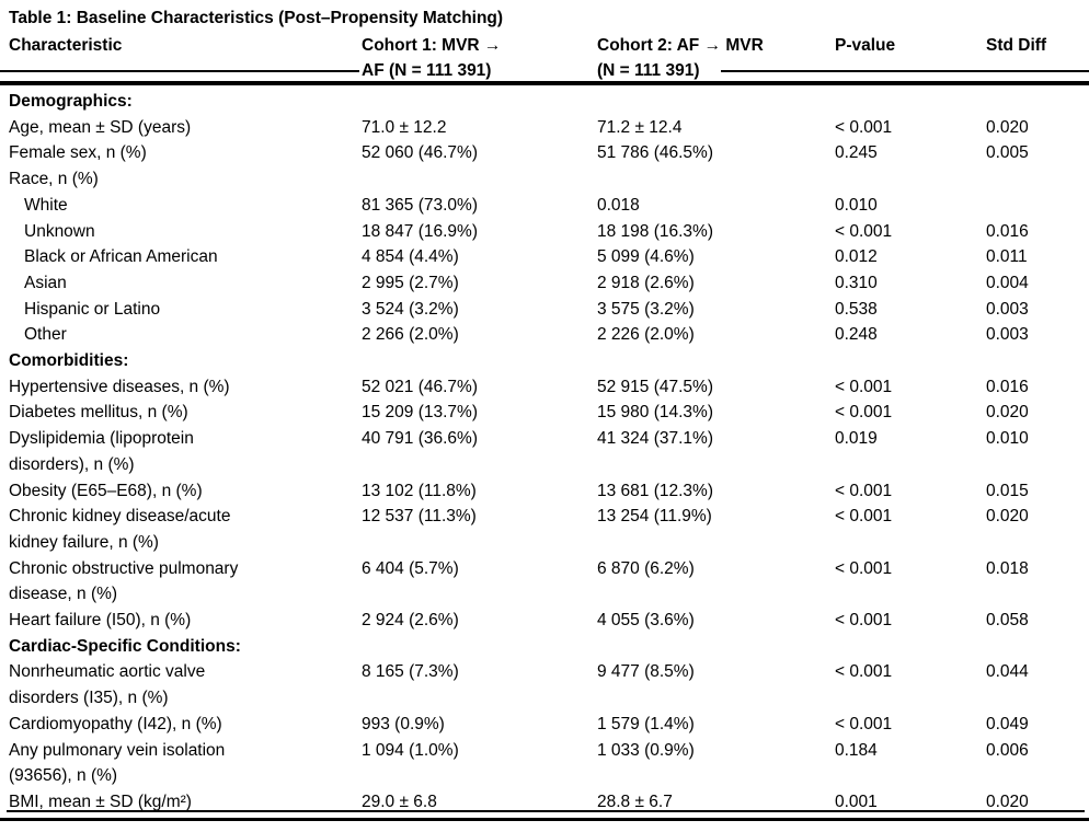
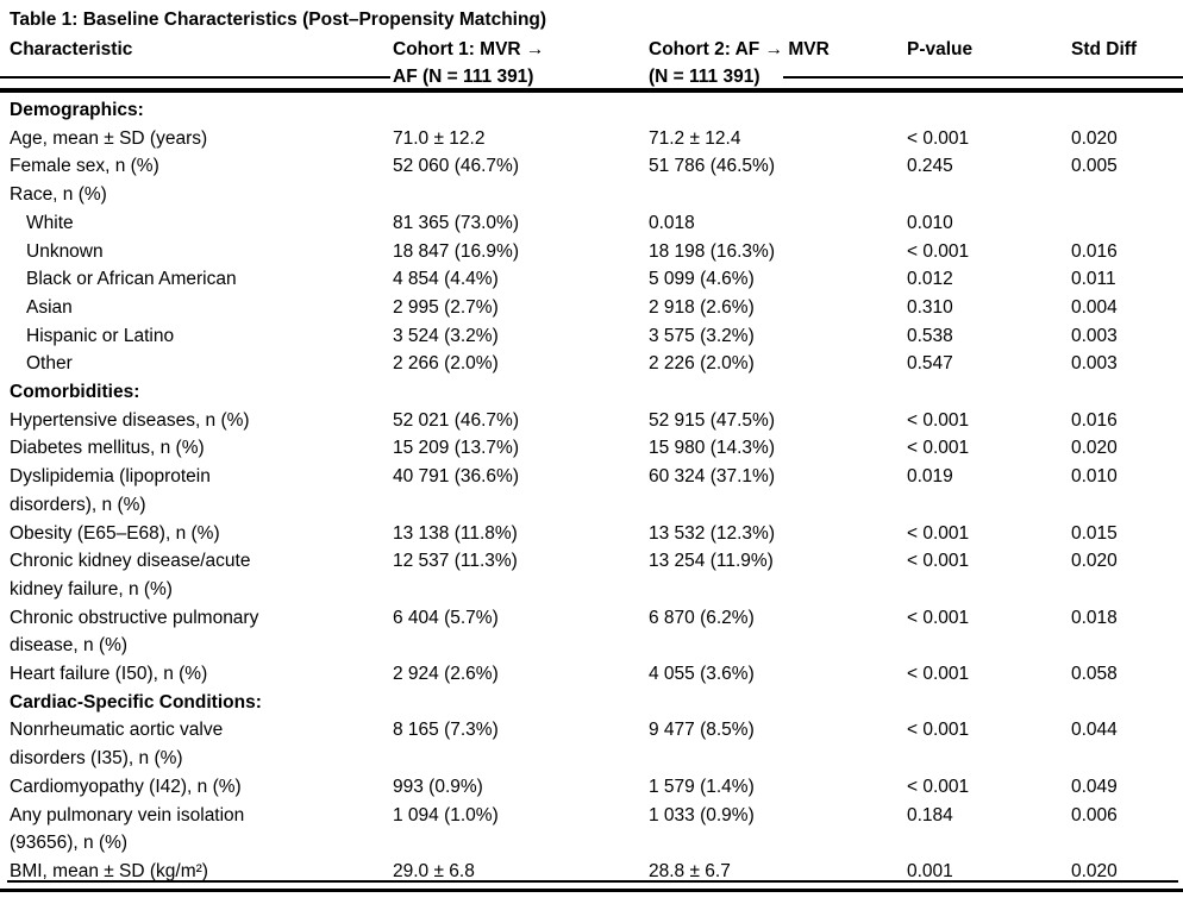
  Table 1: Baseline Characteristics (Post–Propensity Matching)
  Characteristic
  Cohort 1: MVR →
  AF (N = 111 391)
  Cohort 2: AF → MVR
  (N = 111 391)
  P-value
  Std Diff
  Demographics:
  Age, mean ± SD (years)
  71.0 ± 12.2
  71.2 ± 12.4
  < 0.001
  0.020
  Female sex, n (%)
  52 060 (46.7%)
  51 786 (46.5%)
  0.245
  0.005
  Race, n (%)
  White
  81 365 (73.0%)
  0.018
  0.010
  Unknown
  18 847 (16.9%)
  18 198 (16.3%)
  < 0.001
  0.016
  Black or African American
  4 854 (4.4%)
  5 099 (4.6%)
  0.012
  0.011
  Asian
  2 995 (2.7%)
  2 918 (2.6%)
  0.310
  0.004
  Hispanic or Latino
  3 524 (3.2%)
  3 575 (3.2%)
  0.538
  0.003
  Other
  2 266 (2.0%)
  2 226 (2.0%)
- 0.248
+ 0.547
  0.003
  Comorbidities:
  Hypertensive diseases, n (%)
  52 021 (46.7%)
  52 915 (47.5%)
  < 0.001
  0.016
  Diabetes mellitus, n (%)
  15 209 (13.7%)
  15 980 (14.3%)
  < 0.001
  0.020
  Dyslipidemia (lipoprotein
  disorders), n (%)
  40 791 (36.6%)
- 41 324 (37.1%)
+ 60 324 (37.1%)
  0.019
  0.010
  Obesity (E65–E68), n (%)
- 13 102 (11.8%)
+ 13 138 (11.8%)
- 13 681 (12.3%)
+ 13 532 (12.3%)
  < 0.001
  0.015
  Chronic kidney disease/acute
  kidney failure, n (%)
  12 537 (11.3%)
  13 254 (11.9%)
  < 0.001
  0.020
  Chronic obstructive pulmonary
  disease, n (%)
  6 404 (5.7%)
  6 870 (6.2%)
  < 0.001
  0.018
  Heart failure (I50), n (%)
  2 924 (2.6%)
  4 055 (3.6%)
  < 0.001
  0.058
  Cardiac-Specific Conditions:
  Nonrheumatic aortic valve
  disorders (I35), n (%)
  8 165 (7.3%)
  9 477 (8.5%)
  < 0.001
  0.044
  Cardiomyopathy (I42), n (%)
  993 (0.9%)
  1 579 (1.4%)
  < 0.001
  0.049
  Any pulmonary vein isolation
  (93656), n (%)
  1 094 (1.0%)
  1 033 (0.9%)
  0.184
  0.006
  BMI, mean ± SD (kg/m²)
  29.0 ± 6.8
  28.8 ± 6.7
  0.001
  0.020
